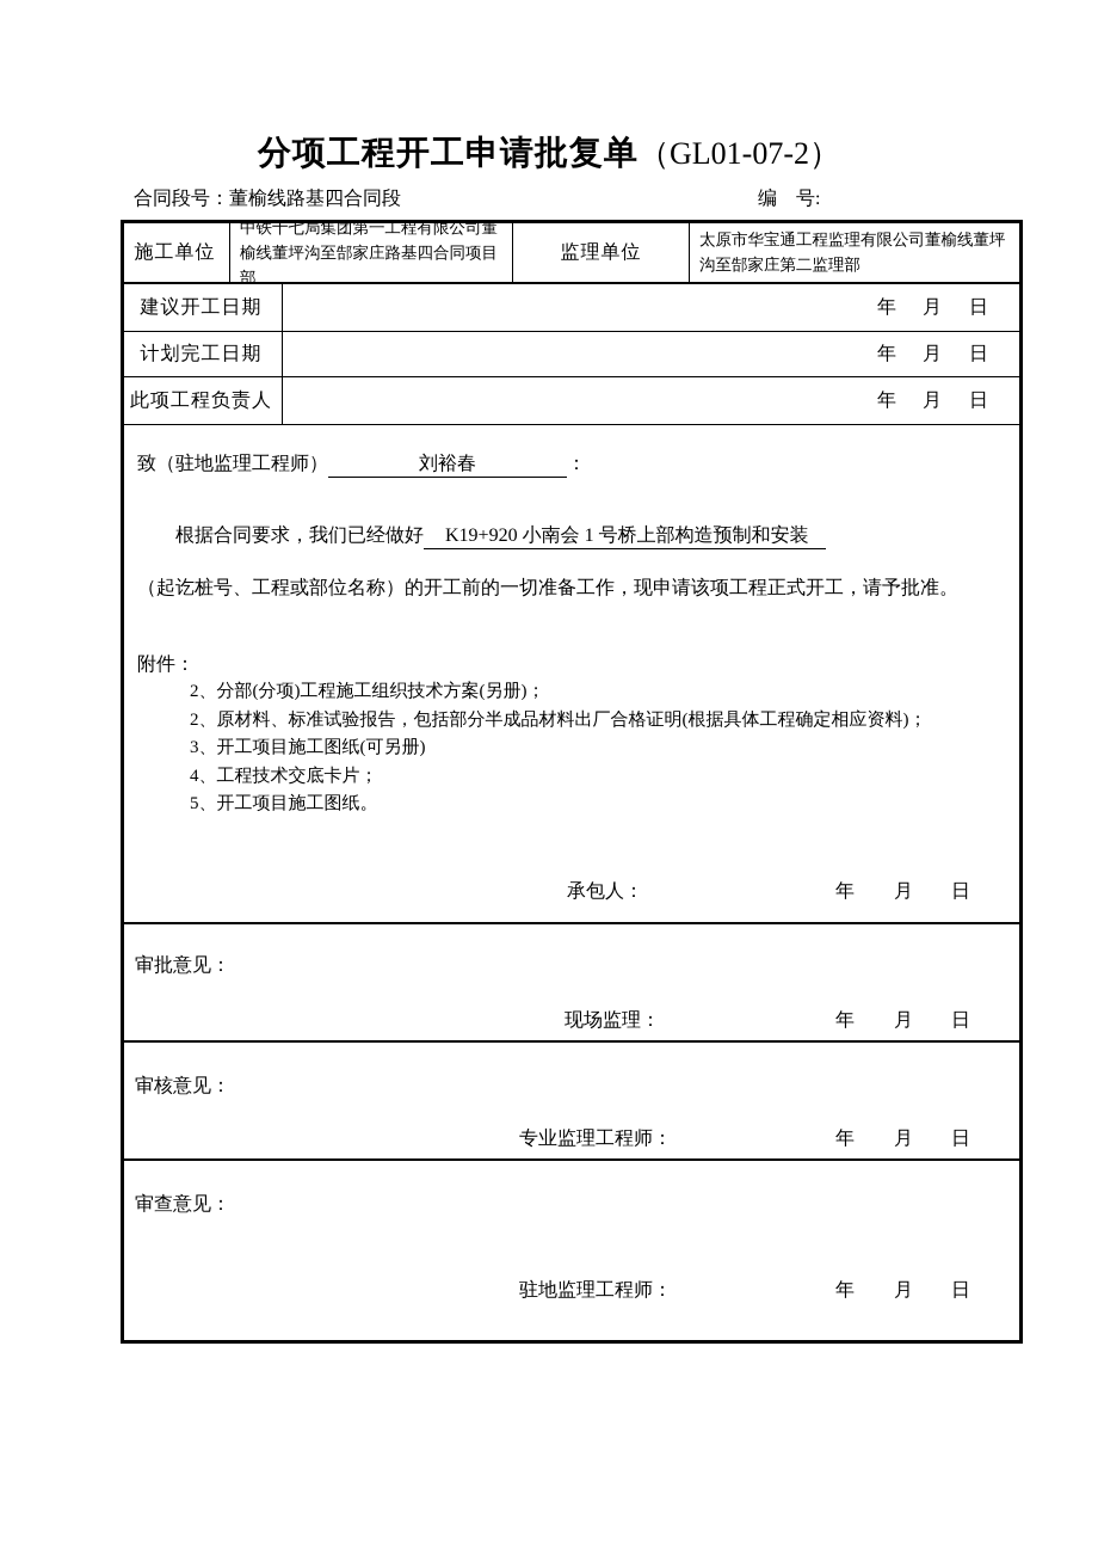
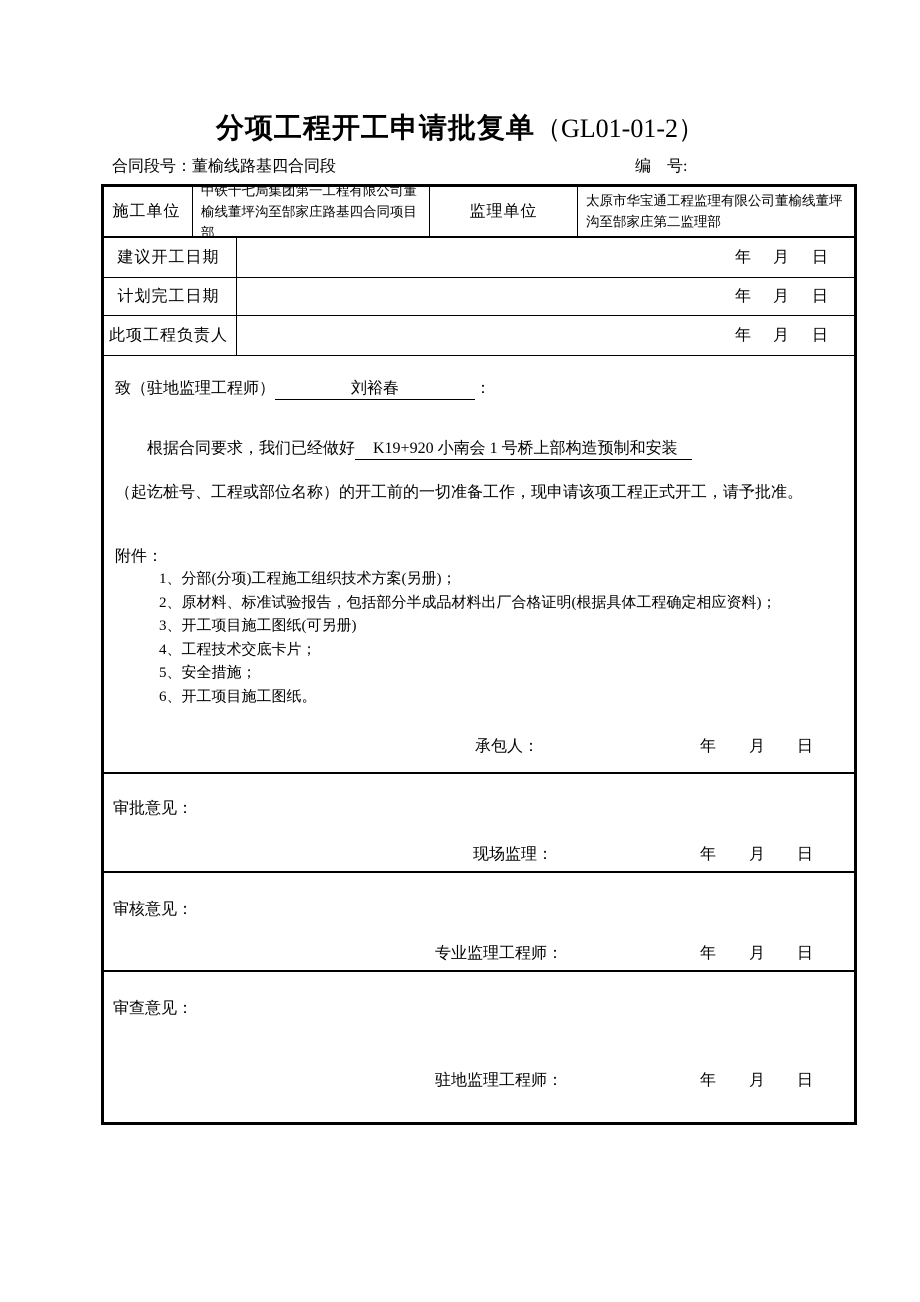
- 分项工程开工申请批复单（GL01-07-2）
+ 分项工程开工申请批复单（GL01-01-2）
  合同段号：董榆线路基四合同段
  编 号:
  施工单位
  中铁十七局集团第一工程有限公司董榆线董坪沟至郜家庄路基四合同项目部
  监理单位
  太原市华宝通工程监理有限公司董榆线董坪沟至郜家庄第二监理部
  建议开工日期
  年
  月
  日
  计划完工日期
  年
  月
  日
  此项工程负责人
  年
  月
  日
  致（驻地监理工程师） 刘裕春 ：
  根据合同要求，我们已经做好 K19+920 小南会 1 号桥上部构造预制和安装
  （起讫桩号、工程或部位名称）的开工前的一切准备工作，现申请该项工程正式开工，请予批准。
  附件：
- 2、分部(分项)工程施工组织技术方案(另册)；
+ 1、分部(分项)工程施工组织技术方案(另册)；
  2、原材料、标准试验报告，包括部分半成品材料出厂合格证明(根据具体工程确定相应资料)；
  3、开工项目施工图纸(可另册)
  4、工程技术交底卡片；
+ 5、安全措施；
- 5、开工项目施工图纸。
+ 6、开工项目施工图纸。
  承包人：
  年
  月
  日
  审批意见：
  现场监理：
  年
  月
  日
  审核意见：
  专业监理工程师：
  年
  月
  日
  审查意见：
  驻地监理工程师：
  年
  月
  日
